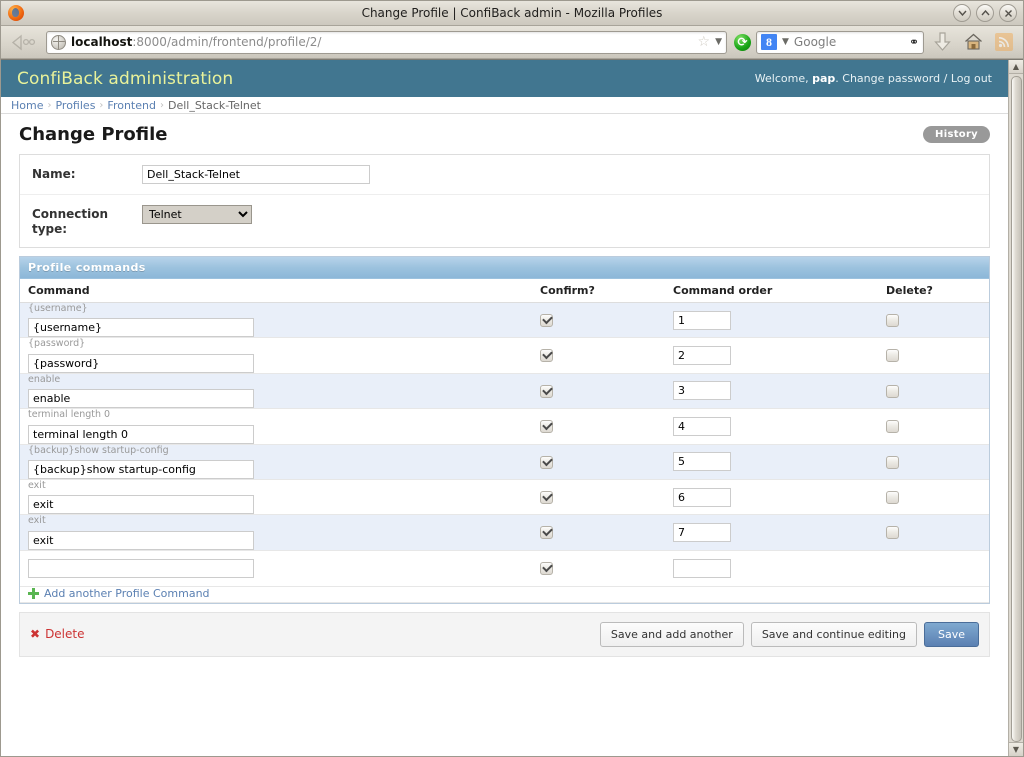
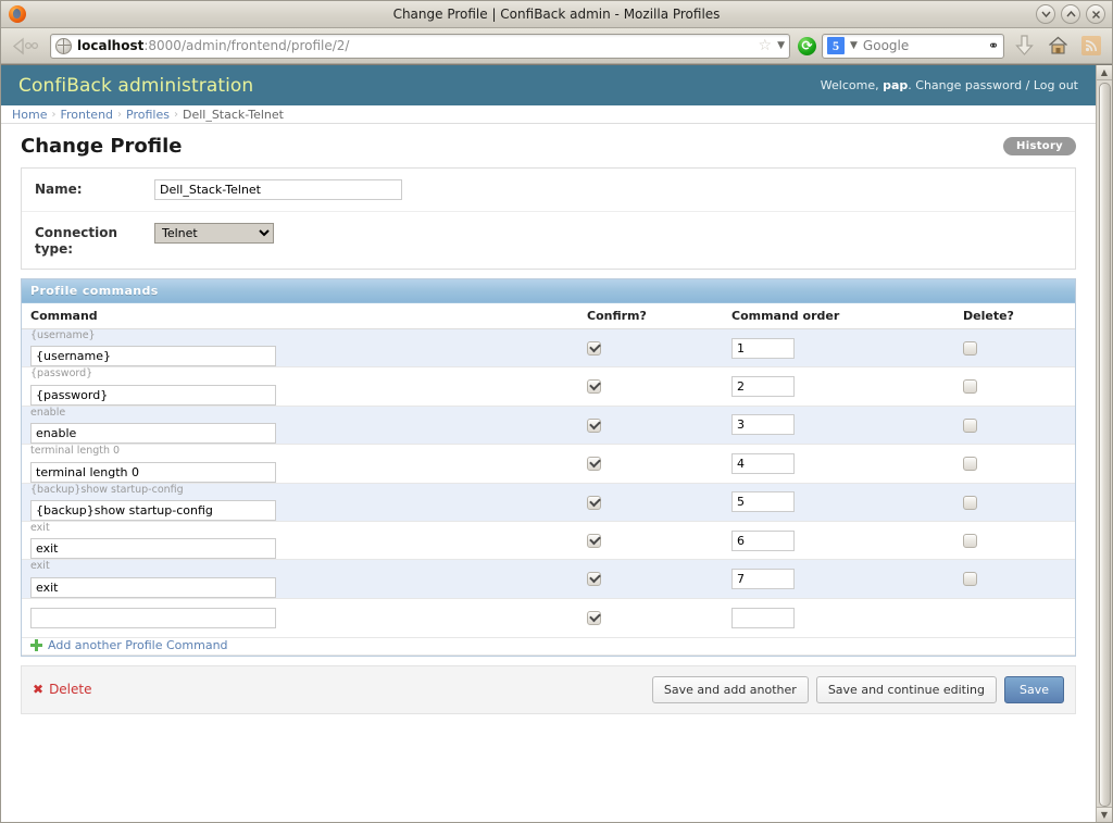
  Change Profile | ConfiBack admin - Mozilla Profiles
  localhost:8000/admin/frontend/profile/2/
  ☆
  ▼
  ⟳
- 8
+ 5
  ▼
  Google
  ⚭
  ConfiBack administration
  Welcome, pap. Change password / Log out
  Home
  ›
- Profiles
+ Frontend
  ›
- Frontend
+ Profiles
  ›
  Dell_Stack-Telnet
  Change Profile
  History
  Name:
  Dell_Stack-Telnet
  Connection type:
  Telnet
  Profile commands
  Command	Confirm?	Command order	Delete?
  {username} {username}		1
  {password} {password}		2
  enable enable		3
  terminal length 0 terminal length 0		4
  {backup}show startup-config {backup}show startup-config		5
  exit exit		6
  exit exit		7
  Add another Profile Command
  ✖
  Delete
  Save and add another
  Save and continue editing
  Save
  ▲
  ▼
